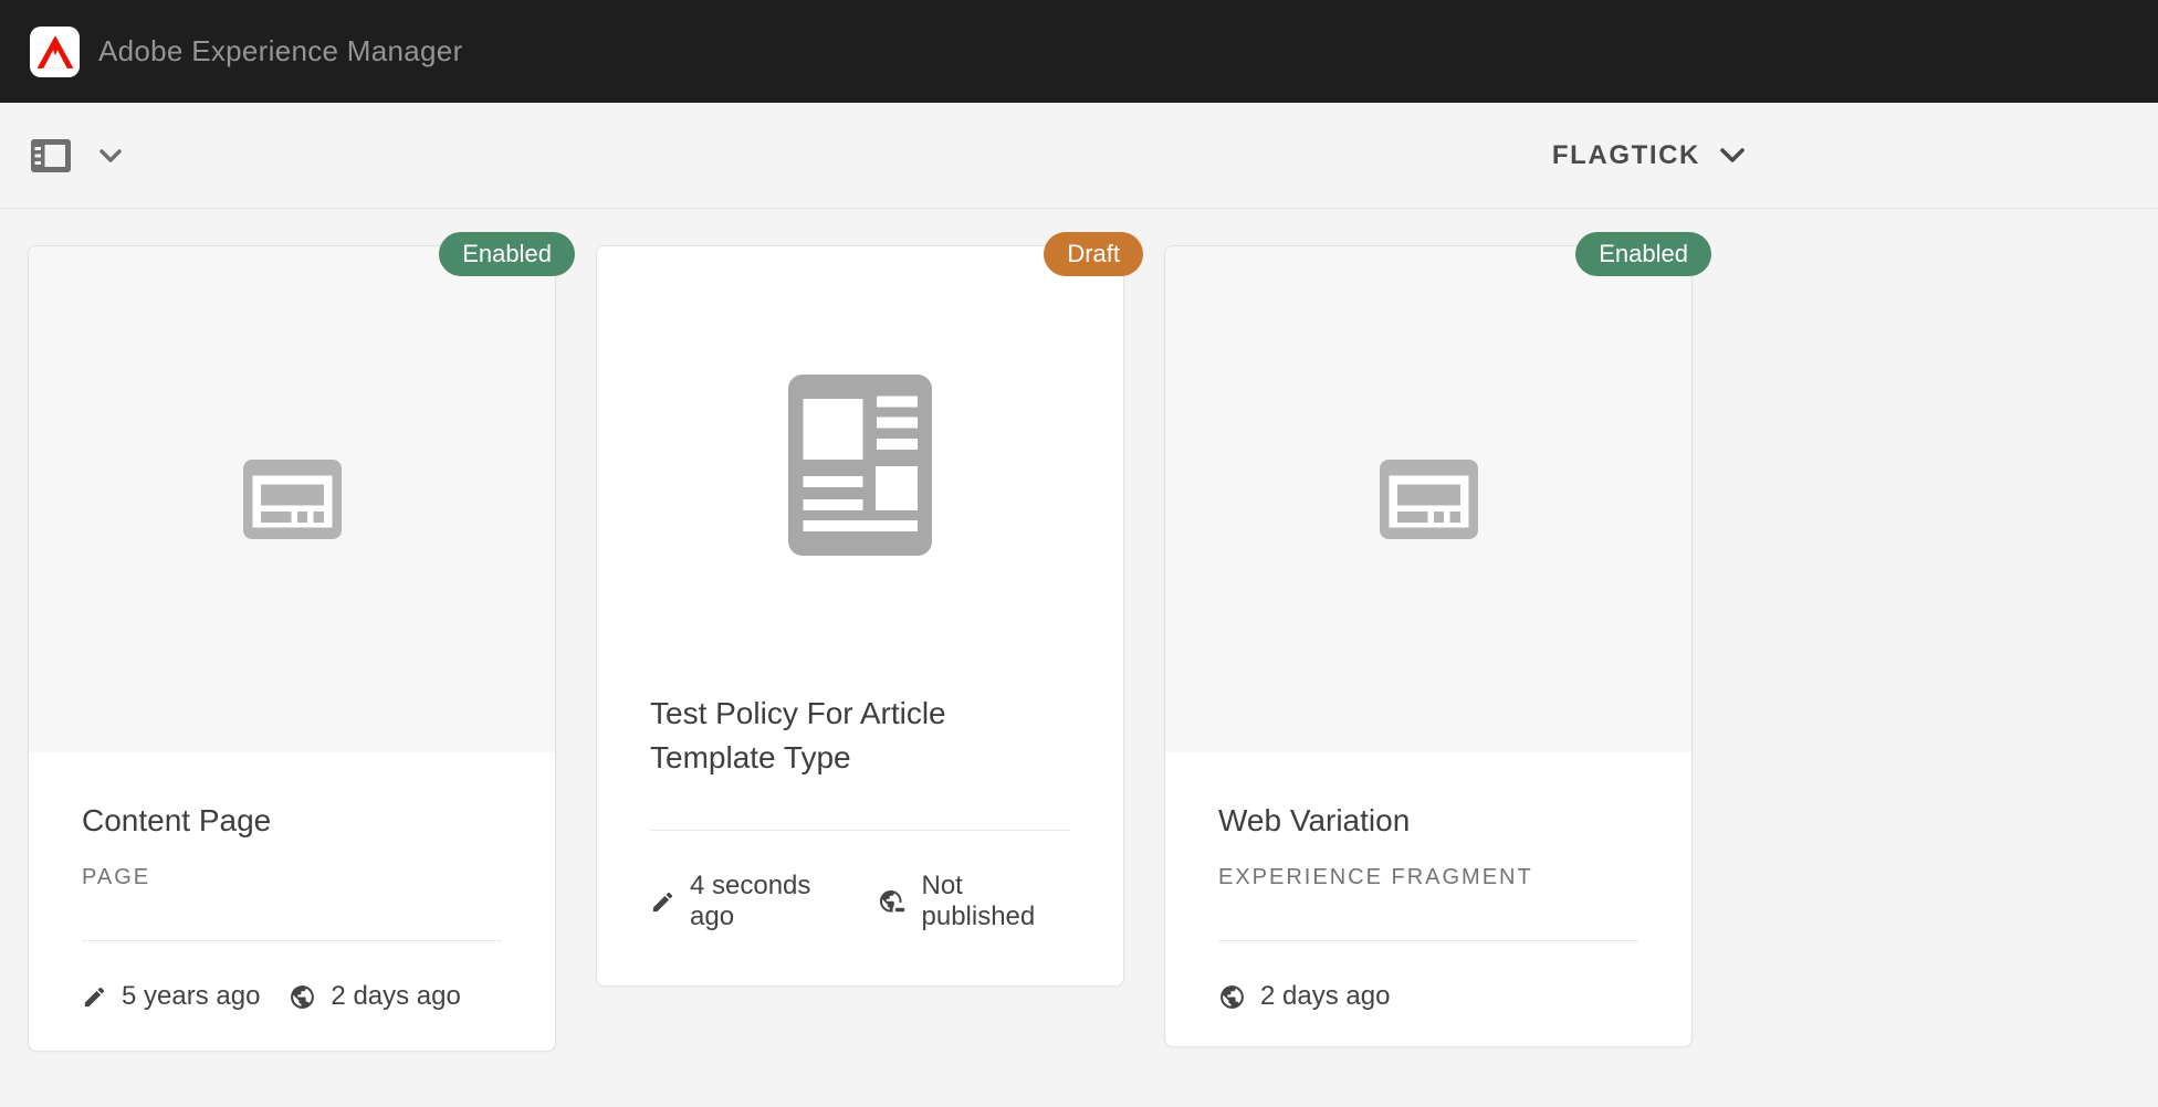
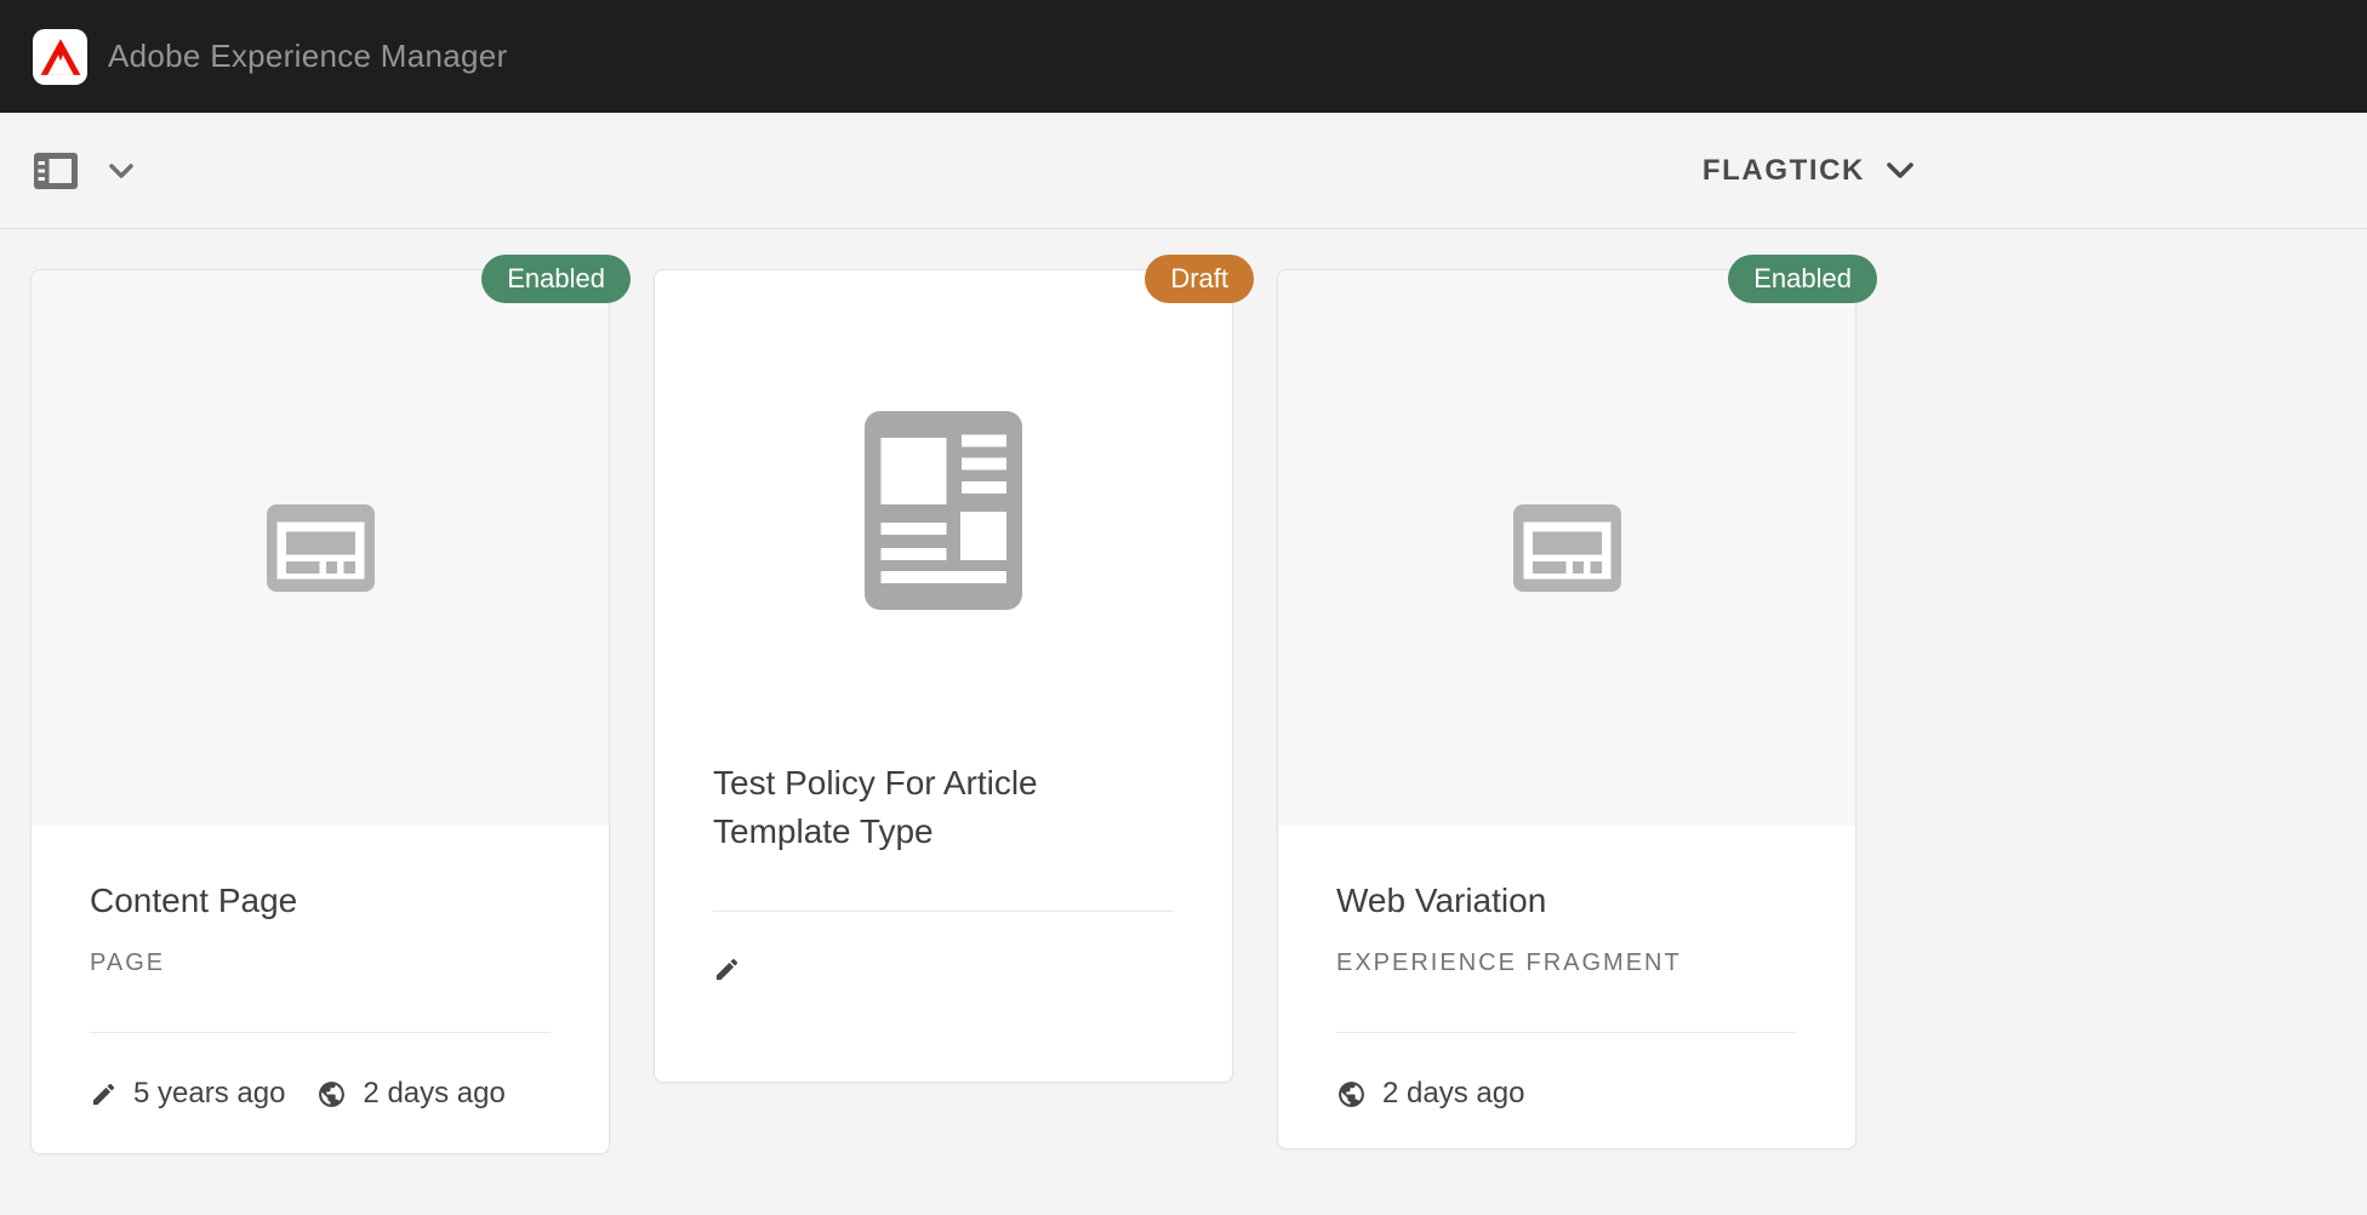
  Adobe Experience Manager
  FLAGTICK
  Enabled
  Content Page
  PAGE
  5 years ago
  2 days ago
  Draft
  Test Policy For Article Template Type
- 4 seconds ago
- Not published
  Enabled
  Web Variation
  EXPERIENCE FRAGMENT
  2 days ago
